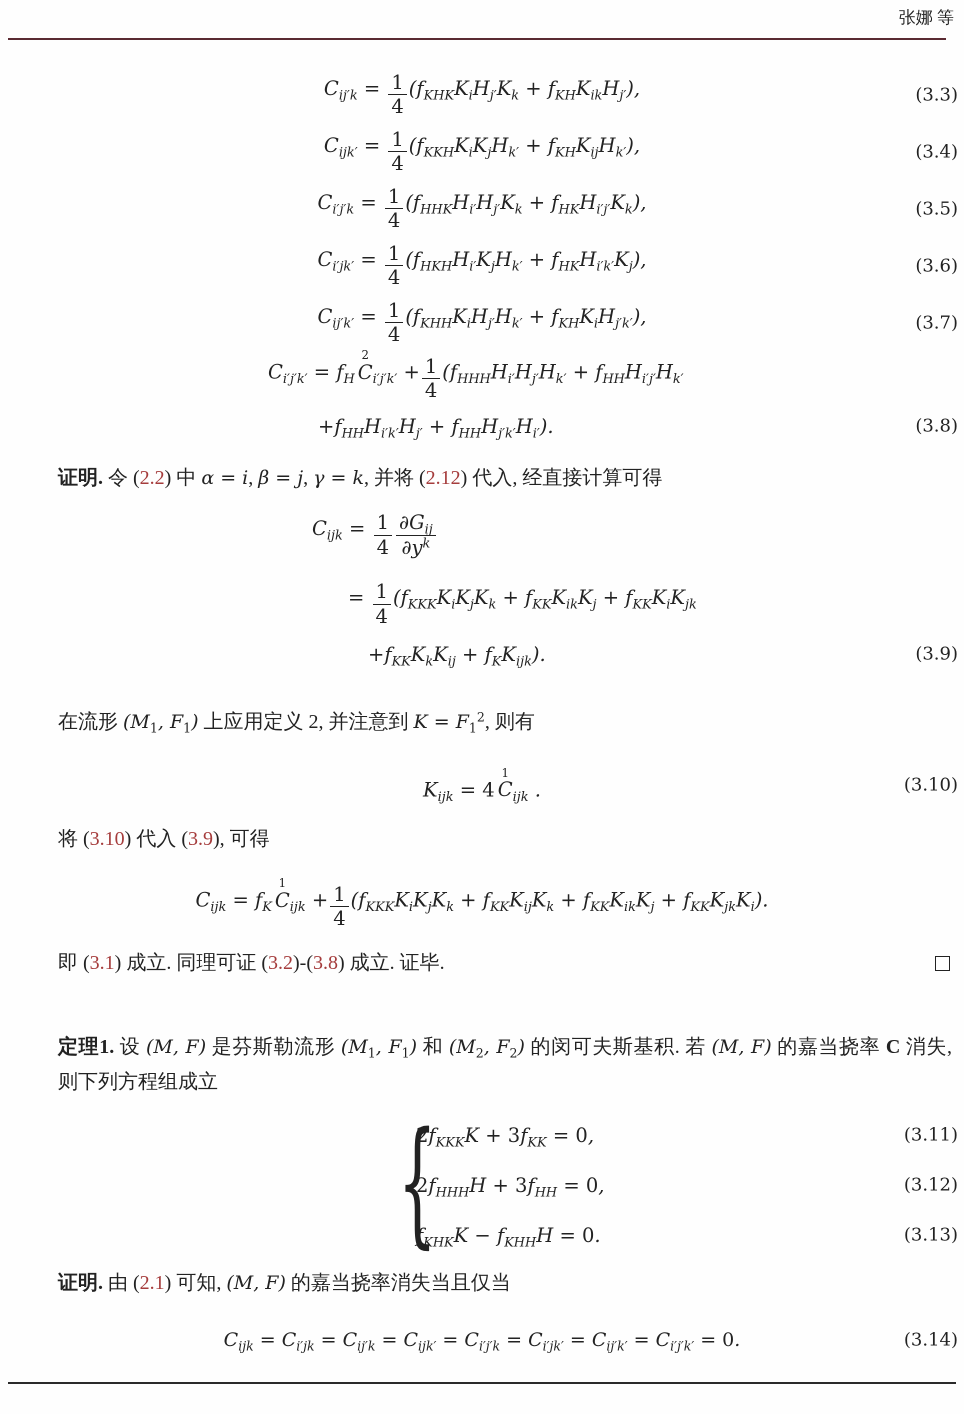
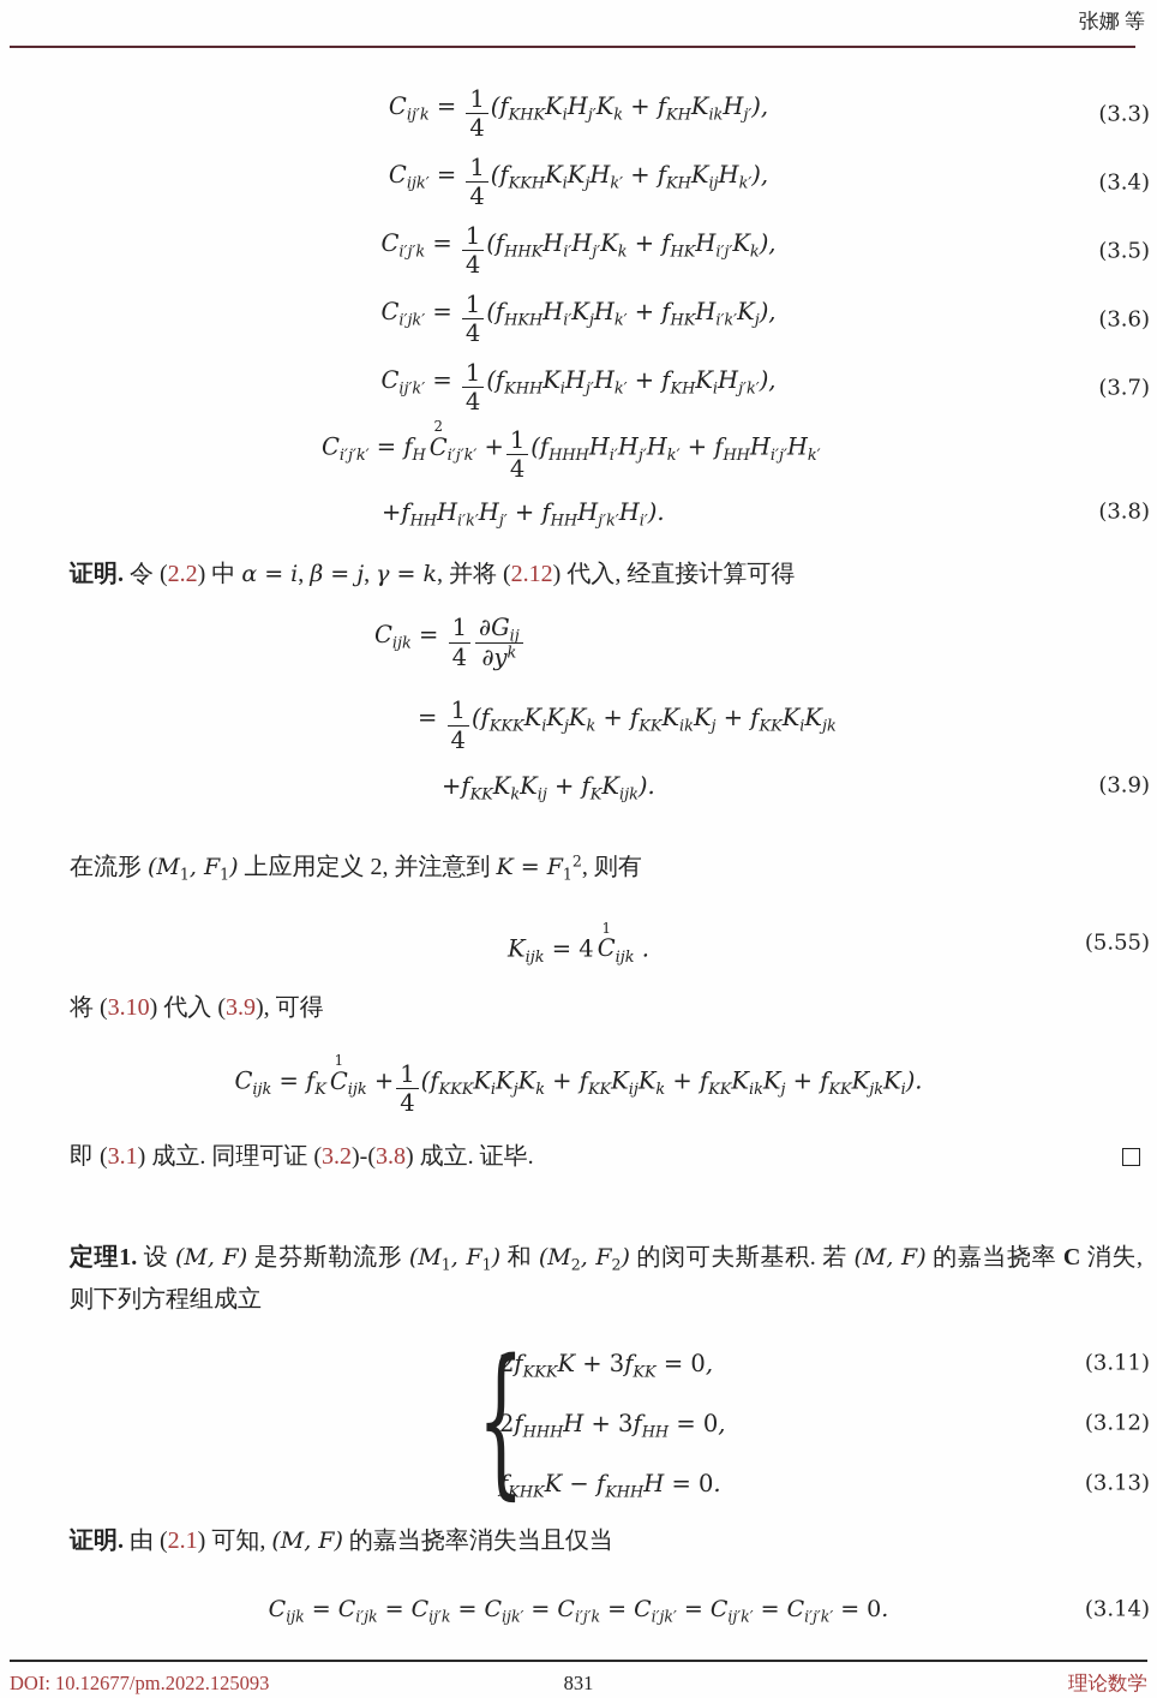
  张娜 等
  Cij′k =
  1
  4
  (fKHKKiHj′Kk + fKHKikHj′),
  (3.3)
  Cijk′ =
  1
  4
  (fKKHKiKjHk′ + fKHKijHk′),
  (3.4)
  Ci′j′k =
  1
  4
  (fHHKHi′Hj′Kk + fHKHi′j′Kk),
  (3.5)
  Ci′jk′ =
  1
  4
  (fHKHHi′KjHk′ + fHKHi′k′Kj),
  (3.6)
  Cij′k′ =
  1
  4
  (fKHHKiHj′Hk′ + fKHKiHj′k′),
  (3.7)
  Ci′j′k′ = fH
  2
  C
  i′j′k′ +
  1
  4
  (fHHHHi′Hj′Hk′ + fHHHi′j′Hk′
  +fHHHi′k′Hj′ + fHHHj′k′Hi′).
  (3.8)
  证明. 令 (2.2) 中 α = i, β = j, γ = k, 并将 (2.12) 代入, 经直接计算可得
  Cijk =
  1
  4
  ∂Gij
  ∂yk
  =
  1
  4
  (fKKKKiKjKk + fKKKikKj + fKKKiKjk
  +fKKKkKij + fKKijk).
  (3.9)
  在流形 (M1, F1) 上应用定义 2, 并注意到 K = F12, 则有
  Kijk = 4
  1
  C
  ijk .
- (3.10)
+ (5.55)
  将 (3.10) 代入 (3.9), 可得
  Cijk = fK
  1
  C
  ijk +
  1
  4
  (fKKKKiKjKk + fKKKijKk + fKKKikKj + fKKKjkKi).
  即 (3.1) 成立. 同理可证 (3.2)-(3.8) 成立. 证毕.
  定理1. 设 (M, F) 是芬斯勒流形 (M1, F1) 和 (M2, F2) 的闵可夫斯基积. 若 (M, F) 的嘉当挠率 C 消失, 则下列方程组成立
  {
  2fKKKK + 3fKK = 0,
  (3.11)
  2fHHHH + 3fHH = 0,
  (3.12)
  fKHKK − fKHHH = 0.
  (3.13)
  证明. 由 (2.1) 可知, (M, F) 的嘉当挠率消失当且仅当
  Cijk = Ci′jk = Cij′k = Cijk′ = Ci′j′k = Ci′jk′ = Cij′k′ = Ci′j′k′ = 0.
  (3.14)
+ 831
+ DOI: 10.12677/pm.2022.125093
+ 理论数学
